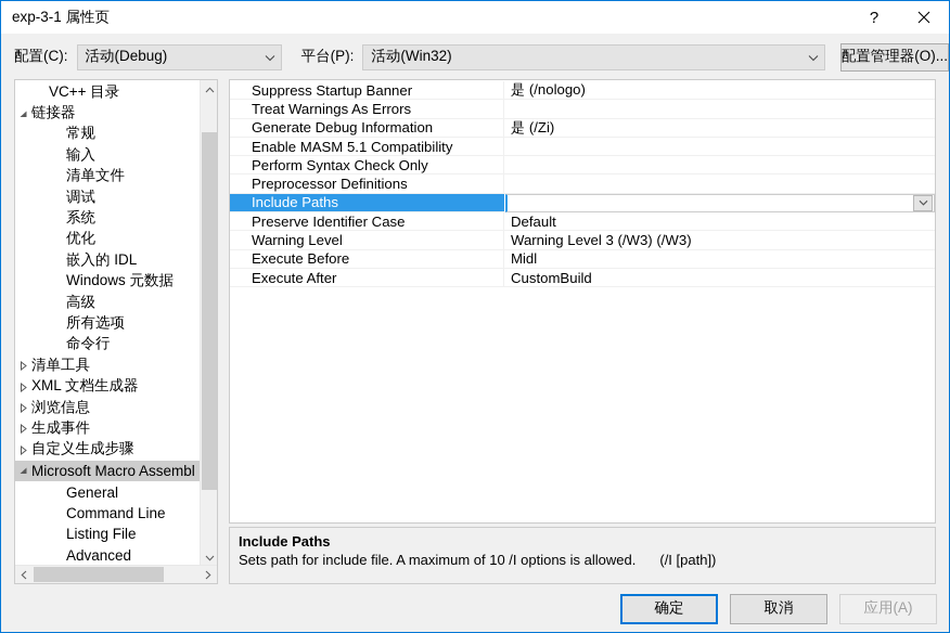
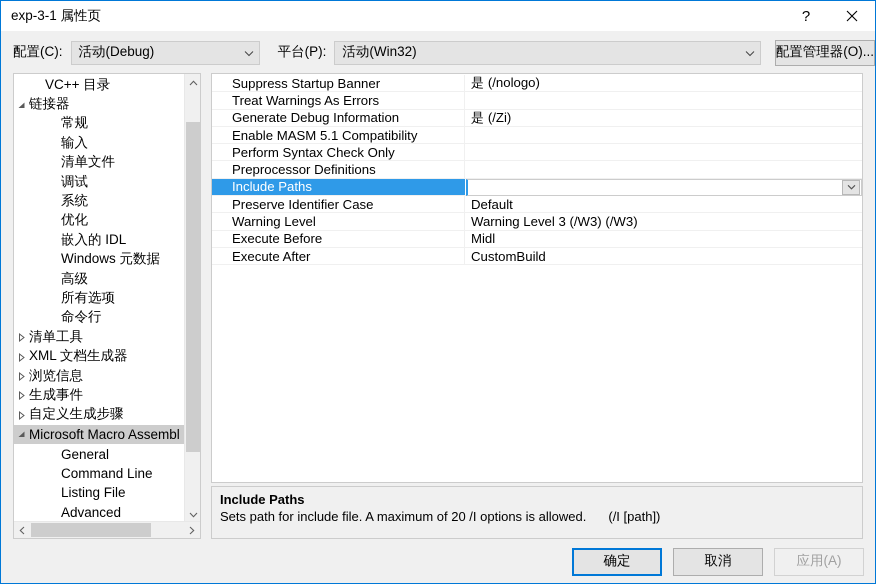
  exp-3-1 属性页
  ?
  配置(C):
  活动(Debug)
  平台(P):
  活动(Win32)
  配置管理器(O)...
  VC++ 目录
  链接器
  常规
  输入
  清单文件
  调试
  系统
  优化
  嵌入的 IDL
  Windows 元数据
  高级
  所有选项
  命令行
  清单工具
  XML 文档生成器
  浏览信息
  生成事件
  自定义生成步骤
  Microsoft Macro Assembl
  General
  Command Line
  Listing File
  Advanced
  Suppress Startup Banner
  是 (/nologo)
  Treat Warnings As Errors
  Generate Debug Information
  是 (/Zi)
  Enable MASM 5.1 Compatibility
  Perform Syntax Check Only
  Preprocessor Definitions
  Include Paths
  Preserve Identifier Case
  Default
  Warning Level
  Warning Level 3 (/W3) (/W3)
  Execute Before
  Midl
  Execute After
  CustomBuild
  Include Paths
- Sets path for include file. A maximum of 10 /I options is allowed.
+ Sets path for include file. A maximum of 20 /I options is allowed.
  (/I [path])
  确定
  取消
  应用(A)
